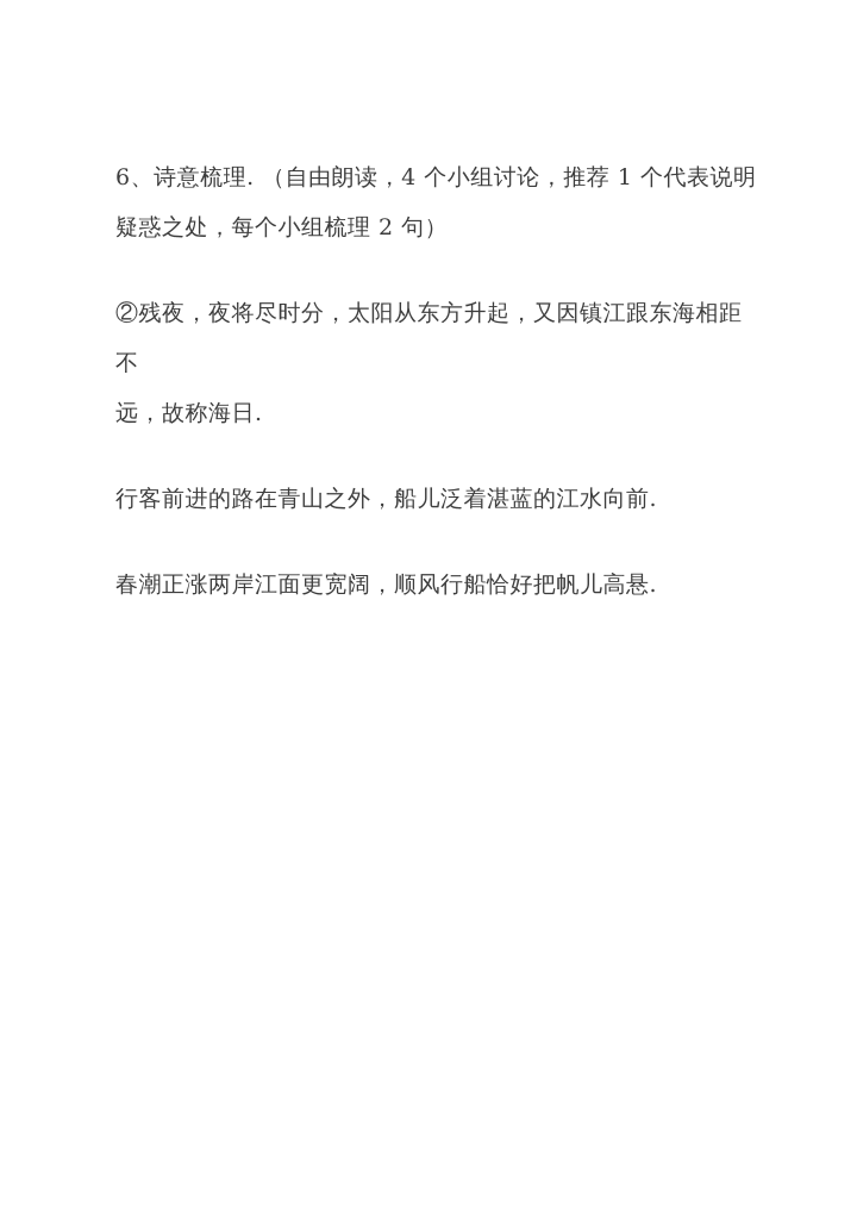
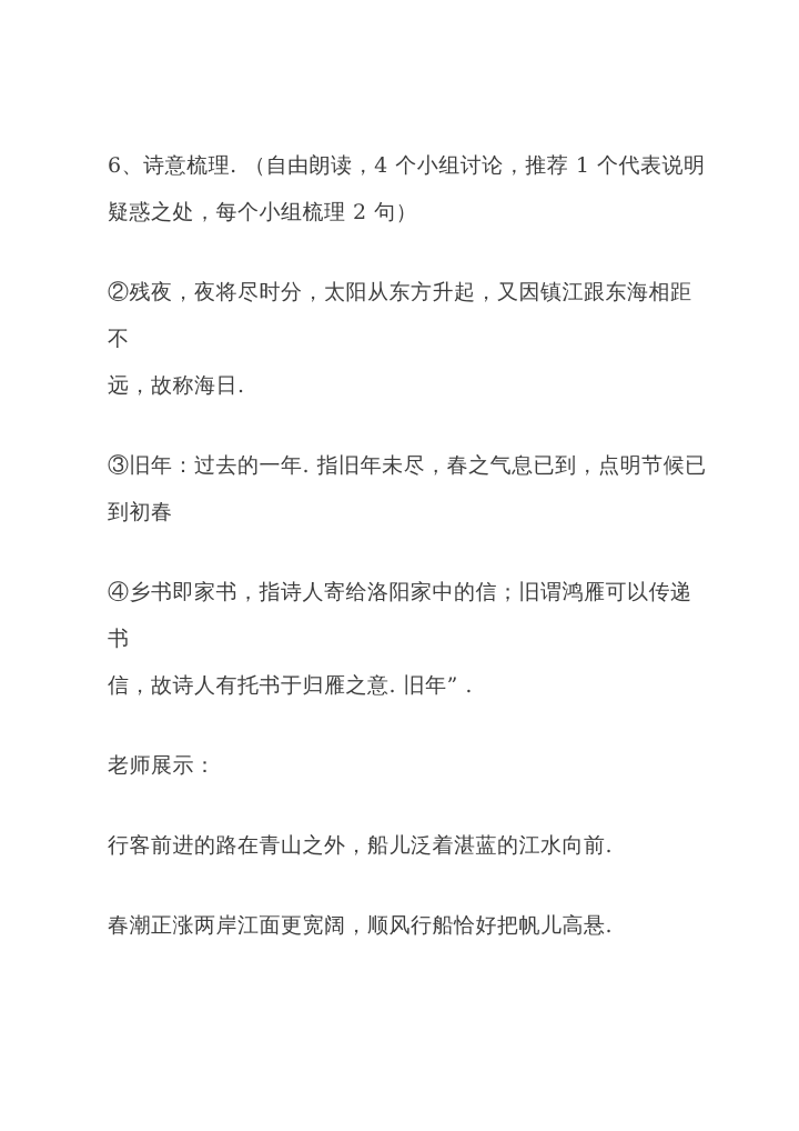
  6、诗意梳理. （自由朗读，4 个小组讨论，推荐 1 个代表说明
  疑惑之处，每个小组梳理 2 句）
  ②残夜，夜将尽时分，太阳从东方升起，又因镇江跟东海相距不
  远，故称海日.
+ ③旧年：过去的一年. 指旧年未尽，春之气息已到，点明节候已
+ 到初春
+ ④乡书即家书，指诗人寄给洛阳家中的信；旧谓鸿雁可以传递书
+ 信，故诗人有托书于归雁之意. 旧年” .
+ 老师展示：
  行客前进的路在青山之外，船儿泛着湛蓝的江水向前.
  春潮正涨两岸江面更宽阔，顺风行船恰好把帆儿高悬.
